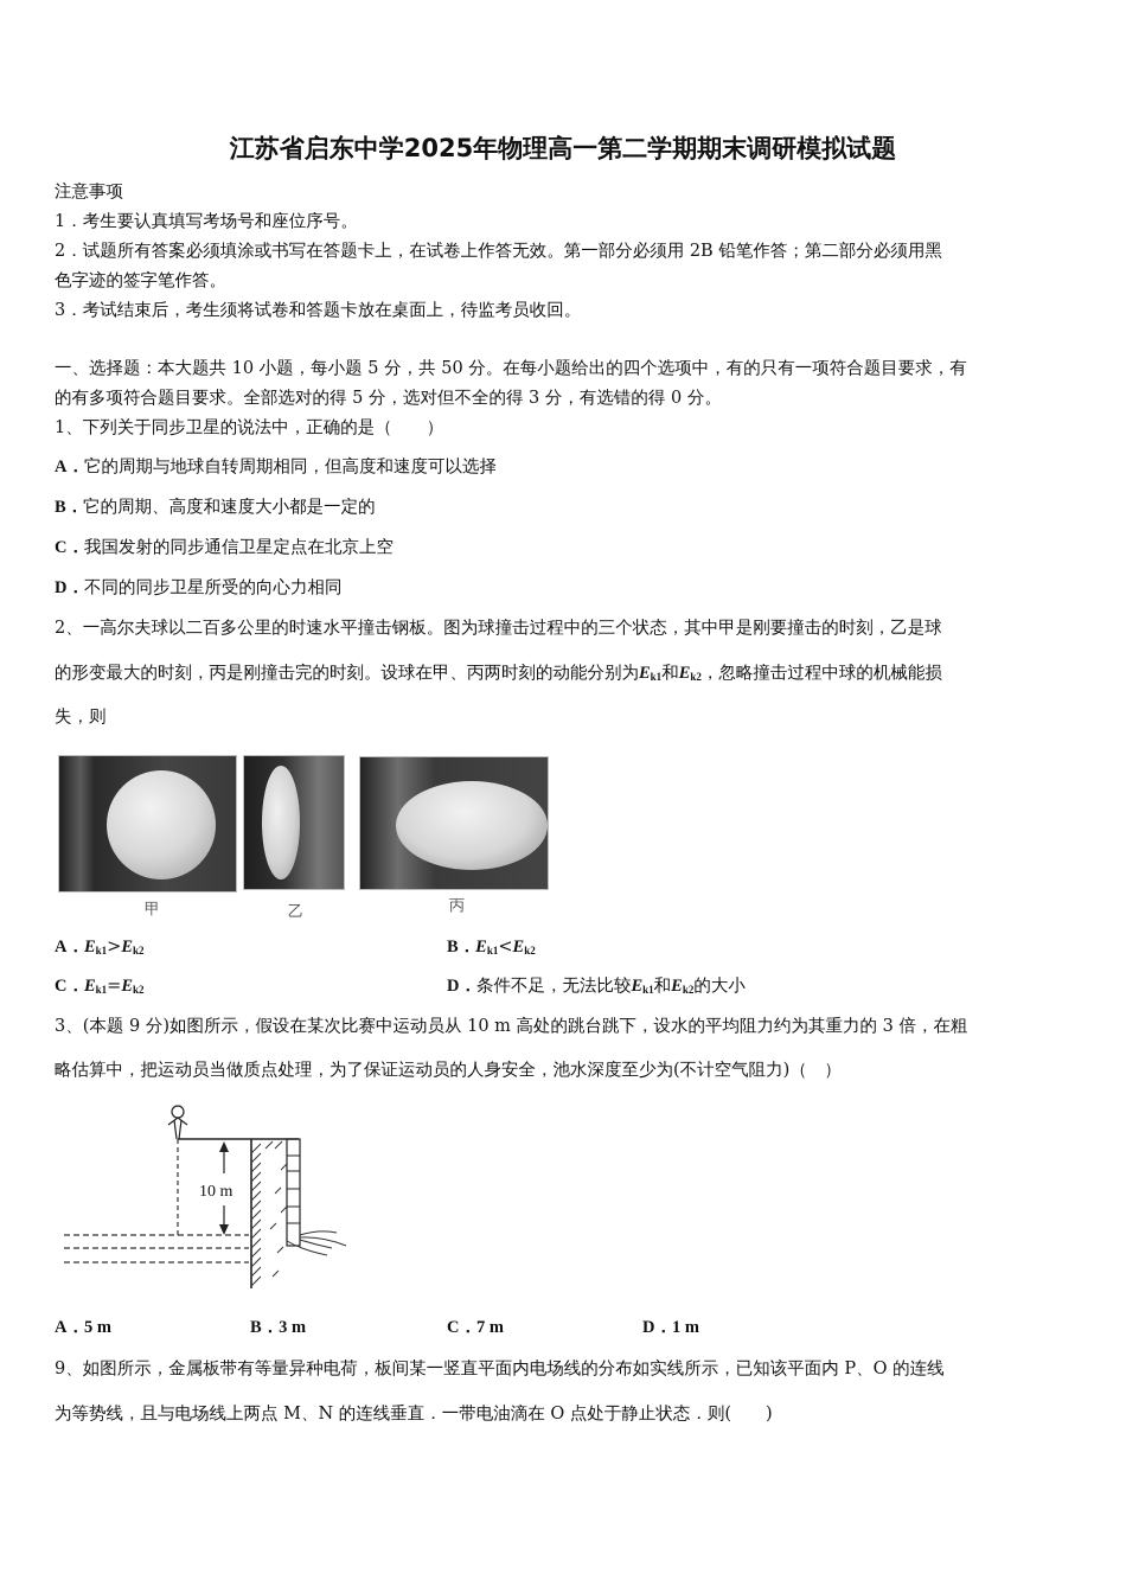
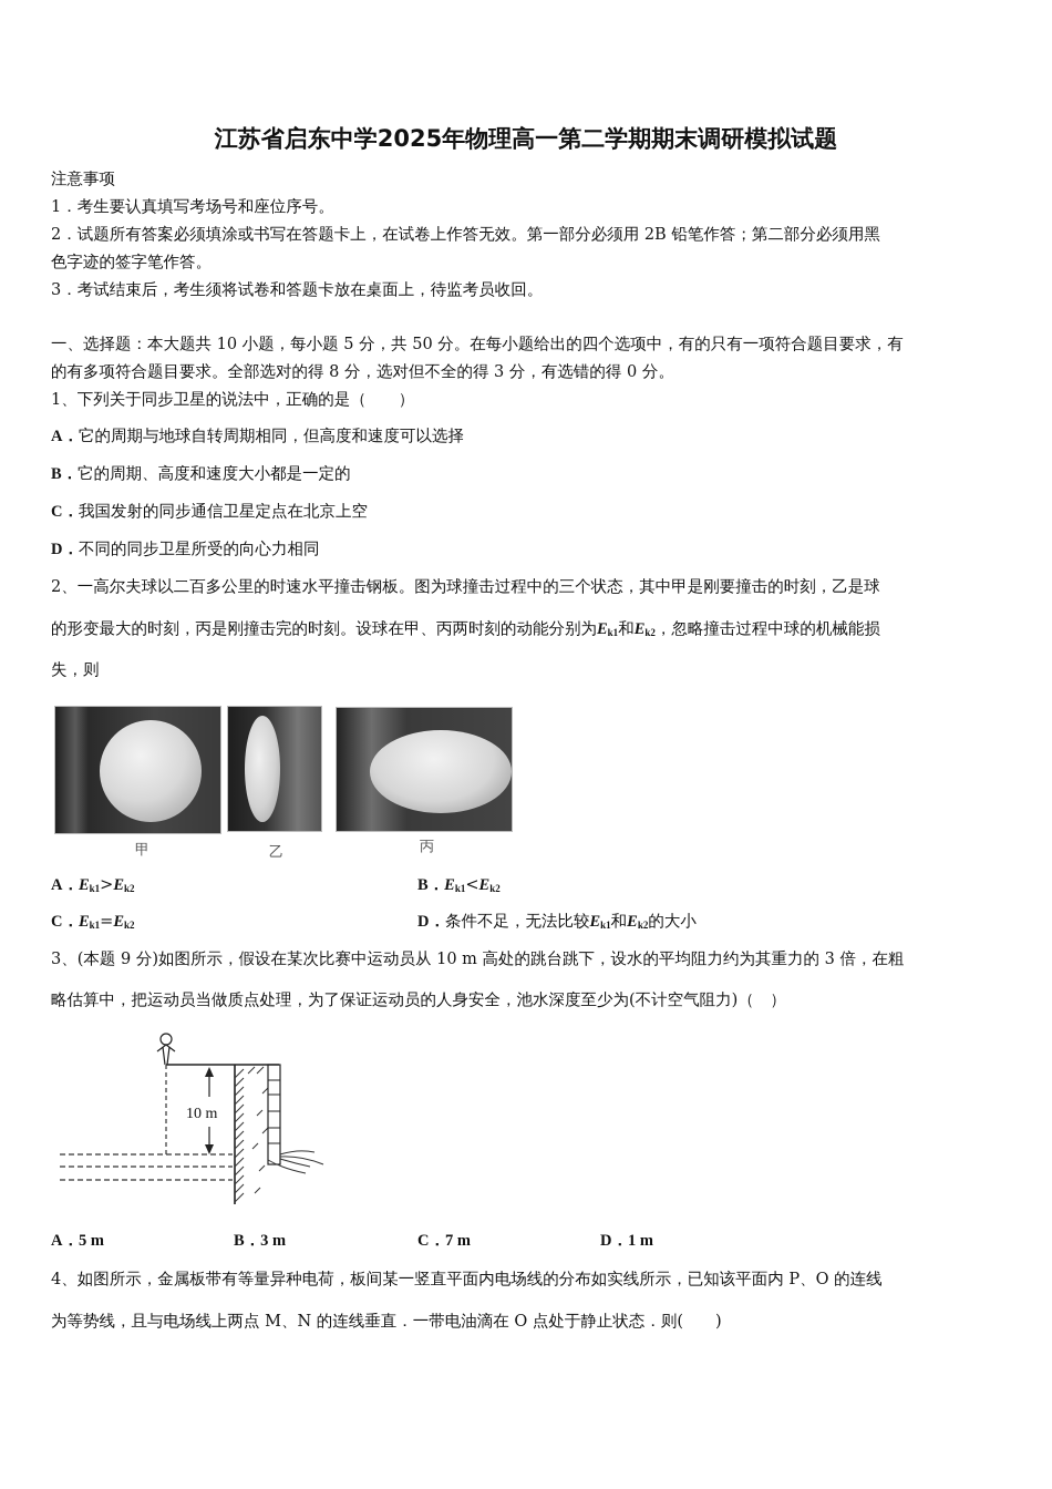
  江苏省启东中学2025年物理高一第二学期期末调研模拟试题
  注意事项
  1．考生要认真填写考场号和座位序号。
  2．试题所有答案必须填涂或书写在答题卡上，在试卷上作答无效。第一部分必须用 2B 铅笔作答；第二部分必须用黑
  色字迹的签字笔作答。
  3．考试结束后，考生须将试卷和答题卡放在桌面上，待监考员收回。
  一、选择题：本大题共 10 小题，每小题 5 分，共 50 分。在每小题给出的四个选项中，有的只有一项符合题目要求，有
- 的有多项符合题目要求。全部选对的得 5 分，选对但不全的得 3 分，有选错的得 0 分。
+ 的有多项符合题目要求。全部选对的得 8 分，选对但不全的得 3 分，有选错的得 0 分。
  1、下列关于同步卫星的说法中，正确的是（ ）
  A．它的周期与地球自转周期相同，但高度和速度可以选择
  B．它的周期、高度和速度大小都是一定的
  C．我国发射的同步通信卫星定点在北京上空
  D．不同的同步卫星所受的向心力相同
  2、一高尔夫球以二百多公里的时速水平撞击钢板。图为球撞击过程中的三个状态，其中甲是刚要撞击的时刻，乙是球
  的形变最大的时刻，丙是刚撞击完的时刻。设球在甲、丙两时刻的动能分别为Ek1和Ek2，忽略撞击过程中球的机械能损
  失，则
  甲
  乙
  丙
  A．Ek1>Ek2
  B．Ek1<Ek2
  C．Ek1=Ek2
  D．条件不足，无法比较Ek1和Ek2的大小
  3、(本题 9 分)如图所示，假设在某次比赛中运动员从 10 m 高处的跳台跳下，设水的平均阻力约为其重力的 3 倍，在粗
  略估算中，把运动员当做质点处理，为了保证运动员的人身安全，池水深度至少为(不计空气阻力)（ ）
  10 m
  A．5 m
  B．3 m
  C．7 m
  D．1 m
- 9、如图所示，金属板带有等量异种电荷，板间某一竖直平面内电场线的分布如实线所示，已知该平面内 P、O 的连线
+ 4、如图所示，金属板带有等量异种电荷，板间某一竖直平面内电场线的分布如实线所示，已知该平面内 P、O 的连线
  为等势线，且与电场线上两点 M、N 的连线垂直．一带电油滴在 O 点处于静止状态．则( )
